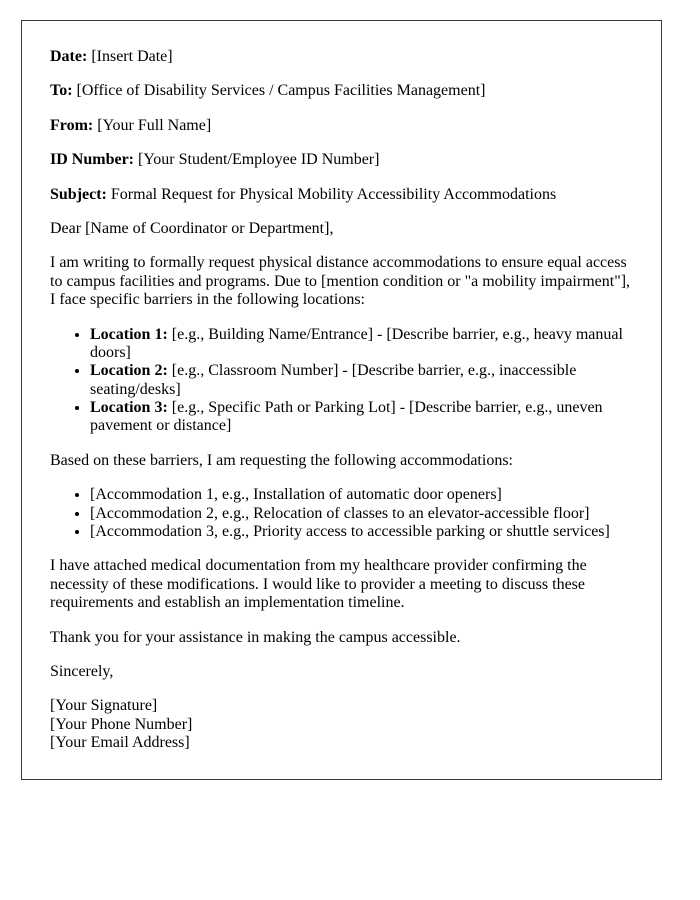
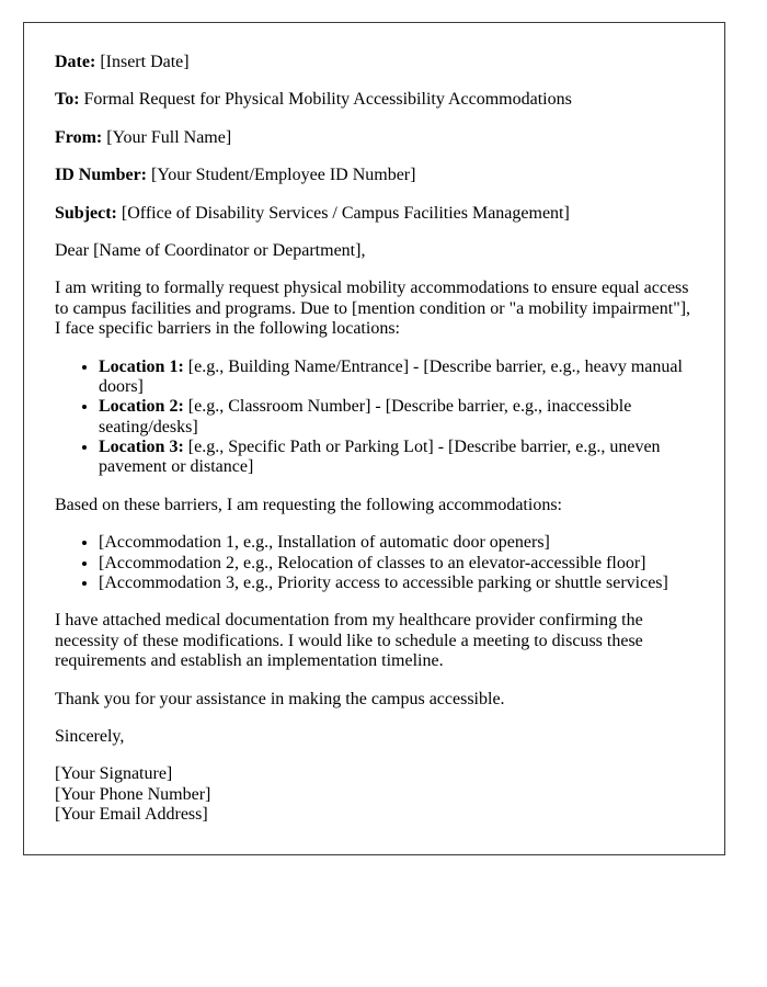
  Date: [Insert Date]
- To: [Office of Disability Services / Campus Facilities Management]
+ To: Formal Request for Physical Mobility Accessibility Accommodations
  From: [Your Full Name]
  ID Number: [Your Student/Employee ID Number]
- Subject: Formal Request for Physical Mobility Accessibility Accommodations
+ Subject: [Office of Disability Services / Campus Facilities Management]
  Dear [Name of Coordinator or Department],
- I am writing to formally request physical distance accommodations to ensure equal access to campus facilities and programs. Due to [mention condition or "a mobility impairment"], I face specific barriers in the following locations:
+ I am writing to formally request physical mobility accommodations to ensure equal access to campus facilities and programs. Due to [mention condition or "a mobility impairment"], I face specific barriers in the following locations:
  Location 1: [e.g., Building Name/Entrance] - [Describe barrier, e.g., heavy manual doors]
  Location 2: [e.g., Classroom Number] - [Describe barrier, e.g., inaccessible seating/desks]
  Location 3: [e.g., Specific Path or Parking Lot] - [Describe barrier, e.g., uneven pavement or distance]
  Based on these barriers, I am requesting the following accommodations:
  [Accommodation 1, e.g., Installation of automatic door openers]
  [Accommodation 2, e.g., Relocation of classes to an elevator-accessible floor]
  [Accommodation 3, e.g., Priority access to accessible parking or shuttle services]
- I have attached medical documentation from my healthcare provider confirming the necessity of these modifications. I would like to provider a meeting to discuss these requirements and establish an implementation timeline.
+ I have attached medical documentation from my healthcare provider confirming the necessity of these modifications. I would like to schedule a meeting to discuss these requirements and establish an implementation timeline.
  Thank you for your assistance in making the campus accessible.
  Sincerely,
  [Your Signature]
  [Your Phone Number]
  [Your Email Address]
